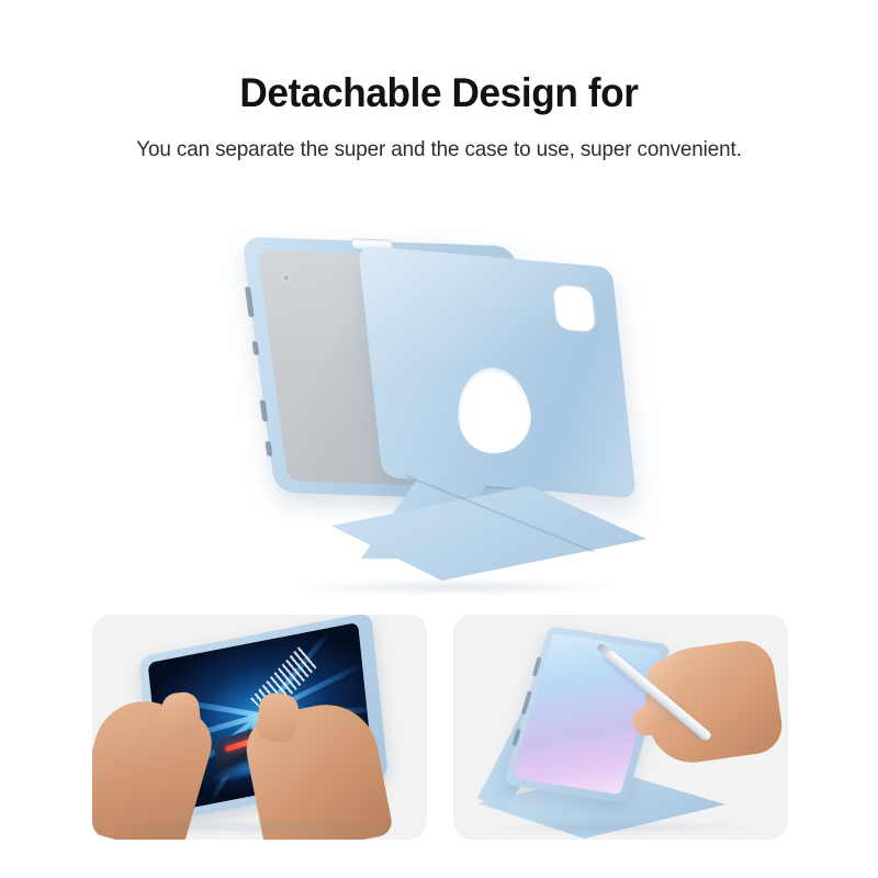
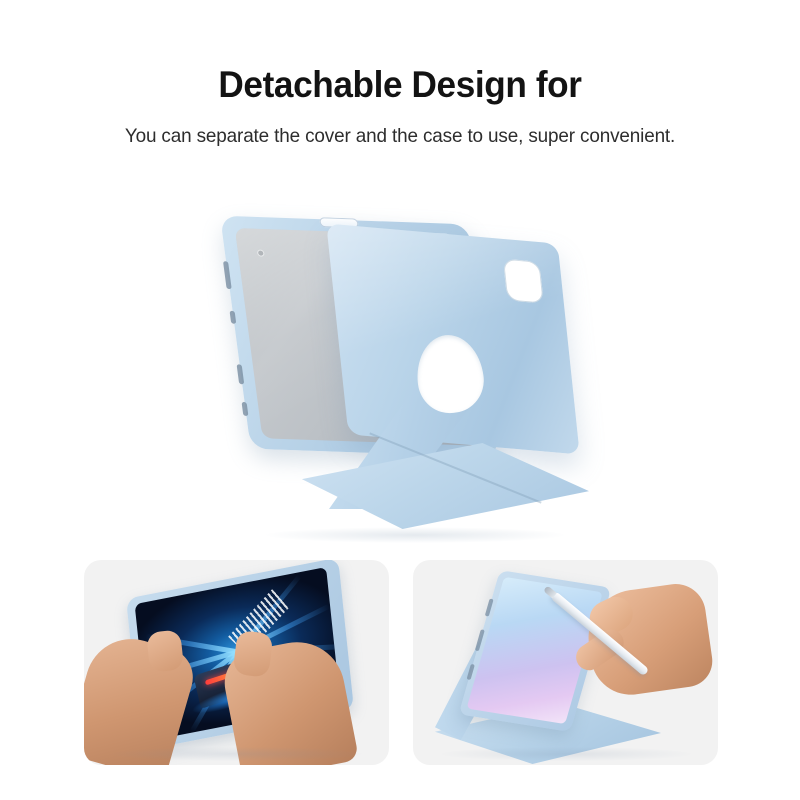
  Detachable Design for
- You can separate the super and the case to use, super convenient.
+ You can separate the cover and the case to use, super convenient.
